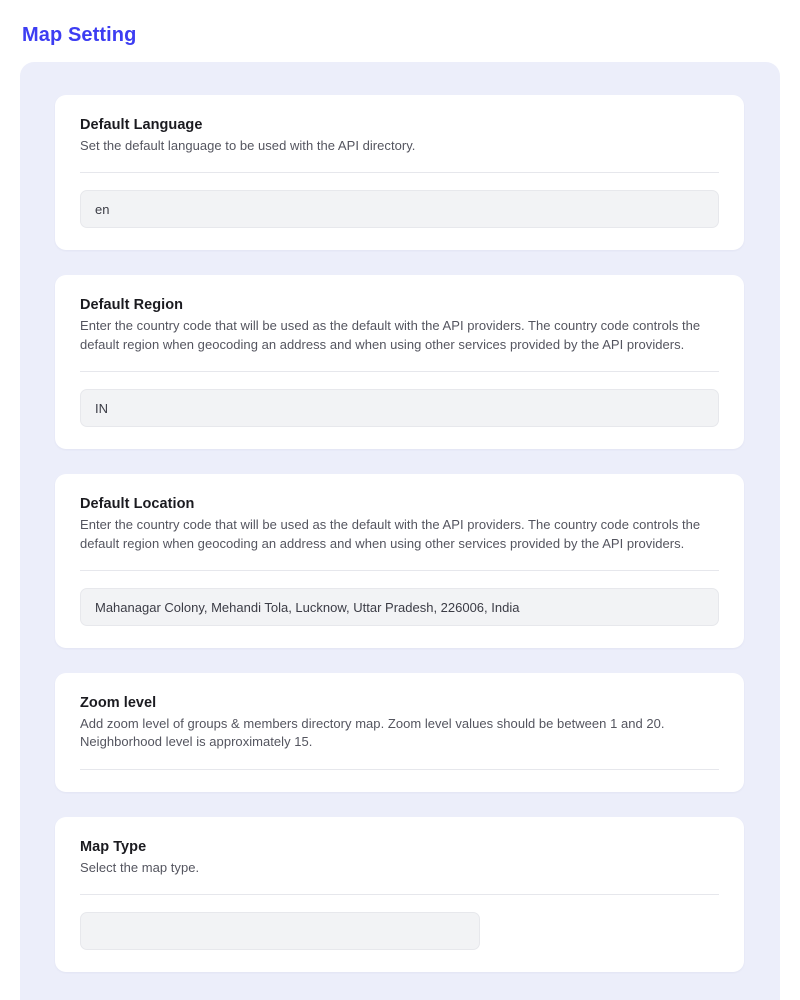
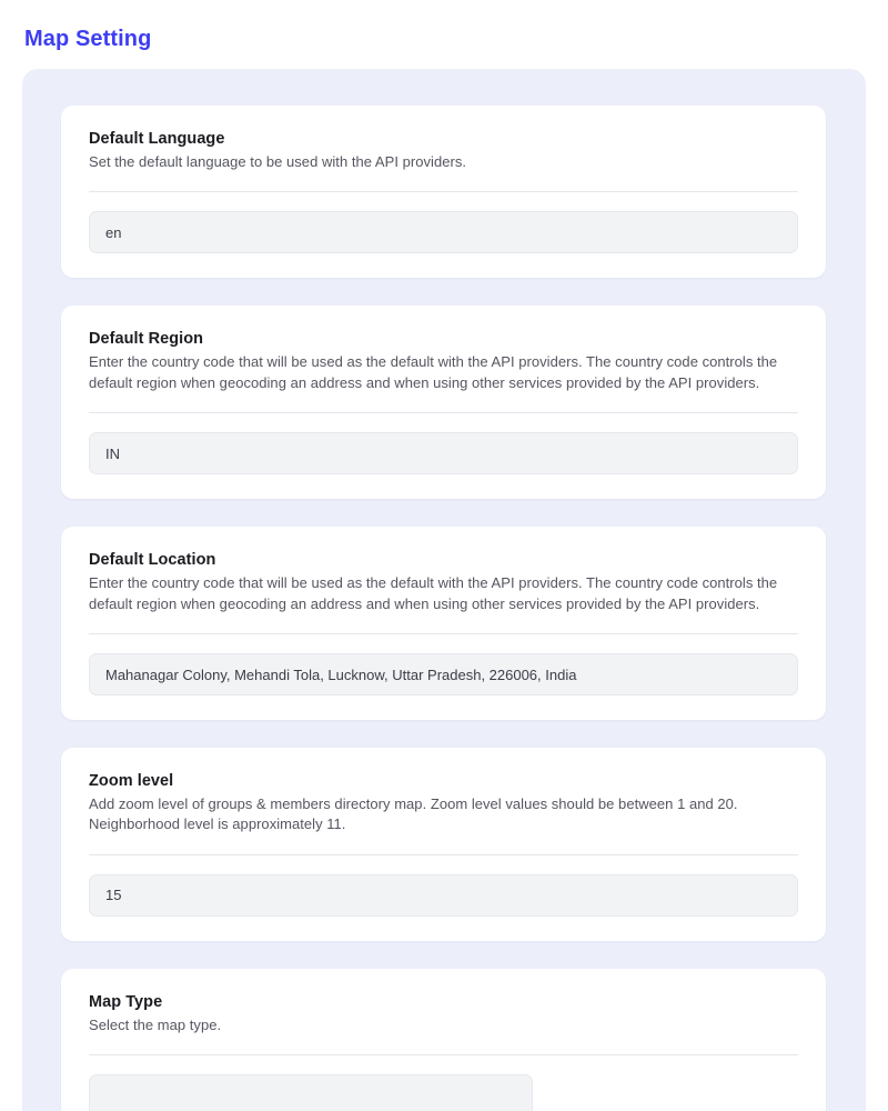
  Map Setting
  Default Language
- Set the default language to be used with the API directory.
+ Set the default language to be used with the API providers.
  en
  Default Region
  Enter the country code that will be used as the default with the API providers. The country code controls the default region when geocoding an address and when using other services provided by the API providers.
  IN
  Default Location
  Enter the country code that will be used as the default with the API providers. The country code controls the default region when geocoding an address and when using other services provided by the API providers.
  Mahanagar Colony, Mehandi Tola, Lucknow, Uttar Pradesh, 226006, India
  Zoom level
- Add zoom level of groups & members directory map. Zoom level values should be between 1 and 20. Neighborhood level is approximately 15.
+ Add zoom level of groups & members directory map. Zoom level values should be between 1 and 20. Neighborhood level is approximately 11.
+ 15
  Map Type
  Select the map type.
